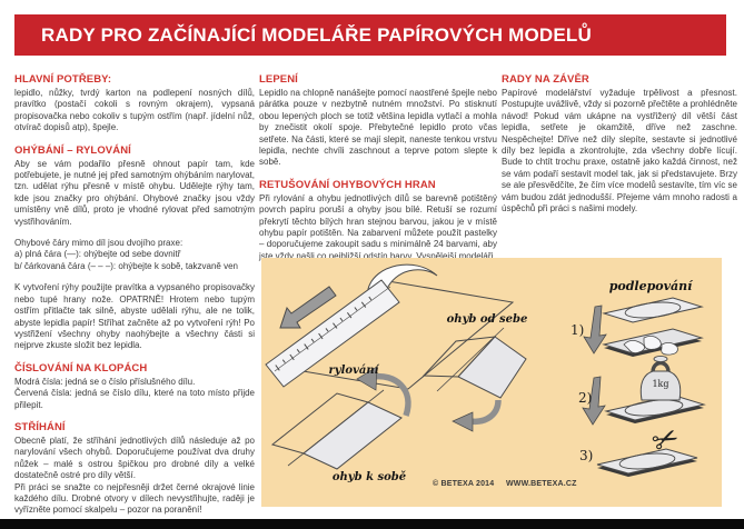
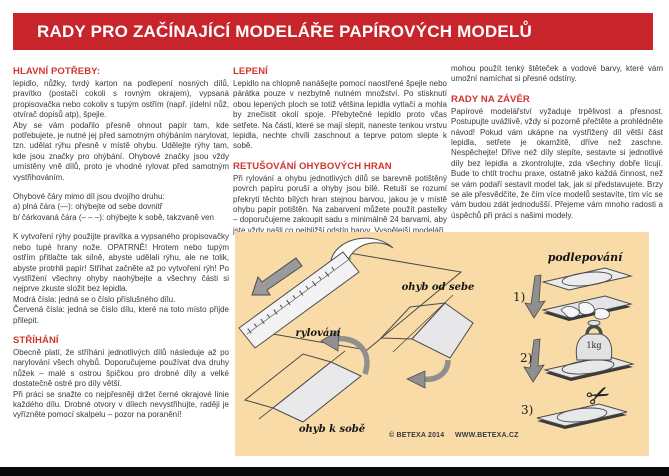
  RADY PRO ZAČÍNAJÍCÍ MODELÁŘE PAPÍROVÝCH MODELŮ
  HLAVNÍ POTŘEBY:
  lepidlo, nůžky, tvrdý karton na podlepení nosných dílů, pravítko (postačí cokoli s rovným okrajem), vypsaná propisovačka nebo cokoliv s tupým ostřím (např. jídelní nůž, otvírač dopisů atp), špejle.
- OHÝBÁNÍ – RYLOVÁNÍ
  Aby se vám podařilo přesně ohnout papír tam, kde potřebujete, je nutné jej před samotným ohýbáním narylovat, tzn. udělat rýhu přesně v místě ohybu. Udělejte rýhy tam, kde jsou značky pro ohýbání. Ohybové značky jsou vždy umístěny vně dílů, proto je vhodné rylovat před samotným vystřihováním.
- Ohybové čáry mimo díl jsou dvojího praxe:
+ Ohybové čáry mimo díl jsou dvojího druhu:
  a) plná čára (—): ohýbejte od sebe dovnitř
  b/ čárkovaná čára (– – –): ohýbejte k sobě, takzvaně ven
- K vytvoření rýhy použijte pravítka a vypsaného propisovačky nebo tupé hrany nože. OPATRNĚ! Hrotem nebo tupým ostřím přitlačte tak silně, abyste udělali rýhu, ale ne tolik, abyste lepidla papír! Stříhat začněte až po vytvoření rýh! Po vystřižení všechny ohyby naohýbejte a všechny části si nejprve zkuste složit bez lepidla.
+ K vytvoření rýhy použijte pravítka a vypsaného propisovačky nebo tupé hrany nože. OPATRNĚ! Hrotem nebo tupým ostřím přitlačte tak silně, abyste udělali rýhu, ale ne tolik, abyste protrhli papír! Stříhat začněte až po vytvoření rýh! Po vystřižení všechny ohyby naohýbejte a všechny části si nejprve zkuste složit bez lepidla.
- ČÍSLOVÁNÍ NA KLOPÁCH
  Modrá čísla: jedná se o číslo příslušného dílu.
  Červená čísla: jedná se číslo dílu, které na toto místo přijde přilepit.
  STŘÍHÁNÍ
  Obecně platí, že stříhání jednotlivých dílů následuje až po narylování všech ohybů. Doporučujeme používat dva druhy nůžek – malé s ostrou špičkou pro drobné díly a velké dostatečně ostré pro díly větší.
  Při práci se snažte co nejpřesněji držet černé okrajové linie každého dílu. Drobné otvory v dílech nevystřihujte, raději je vyřízněte pomocí skalpelu – pozor na poranění!
  LEPENÍ
  Lepidlo na chlopně nanášejte pomocí naostřené špejle nebo párátka pouze v nezbytně nutném množství. Po stisknutí obou lepených ploch se totiž většina lepidla vytlačí a mohla by znečistit okolí spoje. Přebytečné lepidlo proto včas setřete. Na části, které se mají slepit, naneste tenkou vrstvu lepidla, nechte chvíli zaschnout a teprve potom slepte k sobě.
  RETUŠOVÁNÍ OHYBOVÝCH HRAN
  Při rylování a ohybu jednotlivých dílů se barevně potištěný povrch papíru poruší a ohyby jsou bílé. Retuší se rozumí překrytí těchto bílých hran stejnou barvou, jakou je v místě ohybu papír potištěn. Na zabarvení můžete použít pastelky – doporučujeme zakoupit sadu s minimálně 24 barvami, aby jste vždy našli co nejbližší odstín barvy. Vyspělejší modeláři
+ mohou použít tenký štěteček a vodové barvy, které vám umožní namíchat si přesné odstíny.
  RADY NA ZÁVĚR
  Papírové modelářství vyžaduje trpělivost a přesnost. Postupujte uvážlivě, vždy si pozorně přečtěte a prohlédněte návod! Pokud vám ukápne na vystřižený díl větší část lepidla, setřete je okamžitě, dříve než zaschne. Nespěchejte! Dříve než díly slepíte, sestavte si jednotlivé díly bez lepidla a zkontrolujte, zda všechny dobře lícují. Bude to chtít trochu praxe, ostatně jako každá činnost, než se vám podaří sestavit model tak, jak si představujete. Brzy se ale přesvědčíte, že čím více modelů sestavíte, tím víc se vám budou zdát jednodušší. Přejeme vám mnoho radosti a úspěchů při práci s našimi modely.
  rylování
  ohyb od sebe
  ohyb k sobě
  podlepování
  1)
  2)
  3)
  1kg
